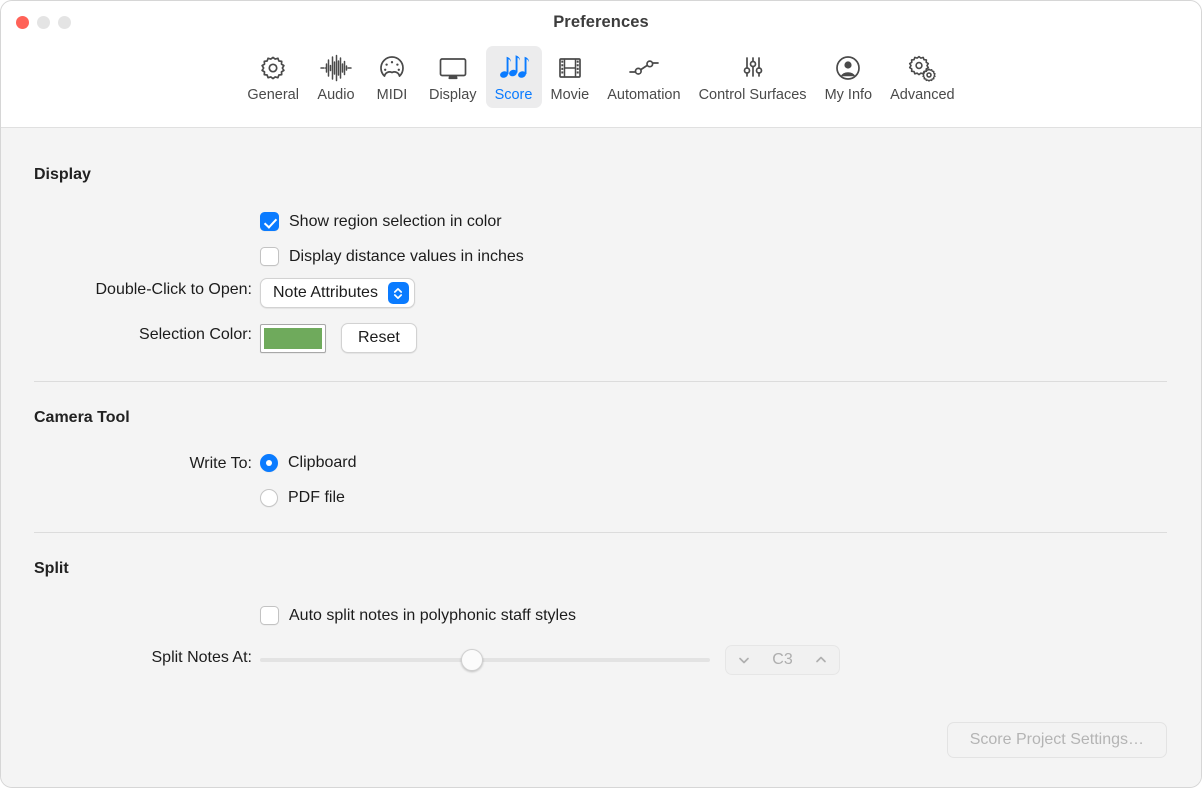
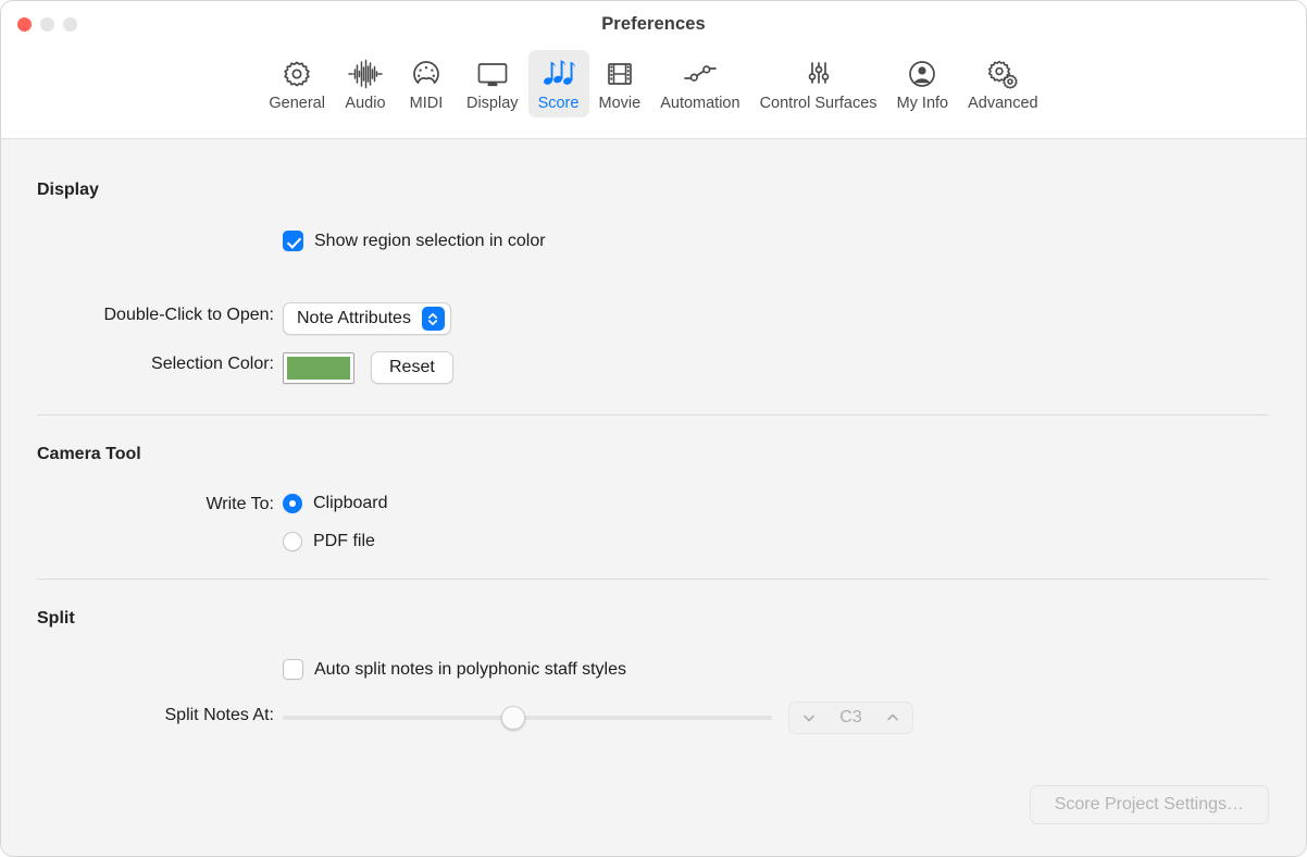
  Preferences
  General
  Audio
  MIDI
  Display
  Score
  Movie
  Automation
  Control Surfaces
  My Info
  Advanced
  Display
  Show region selection in color
- Display distance values in inches
  Double-Click to Open:
  Note Attributes
  Selection Color:
  Reset
  Camera Tool
  Write To:
  Clipboard
  PDF file
  Split
  Auto split notes in polyphonic staff styles
  Split Notes At:
  C3
  Score Project Settings…
